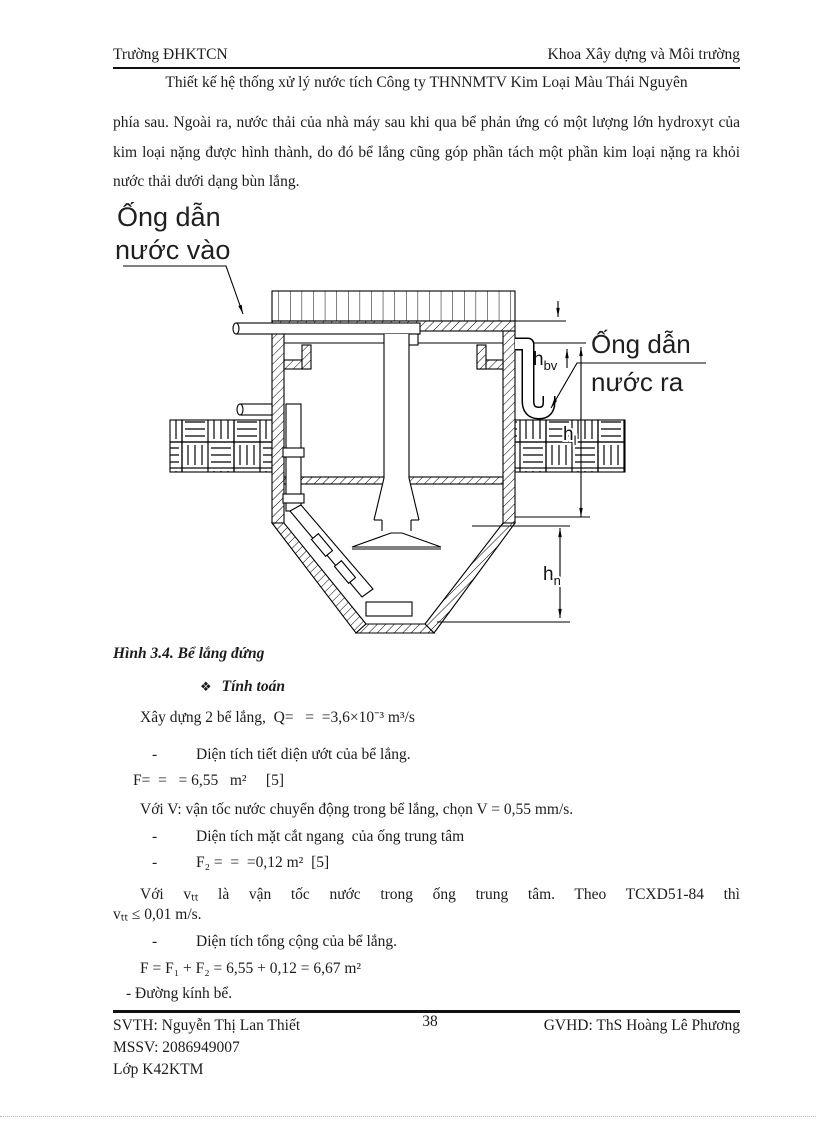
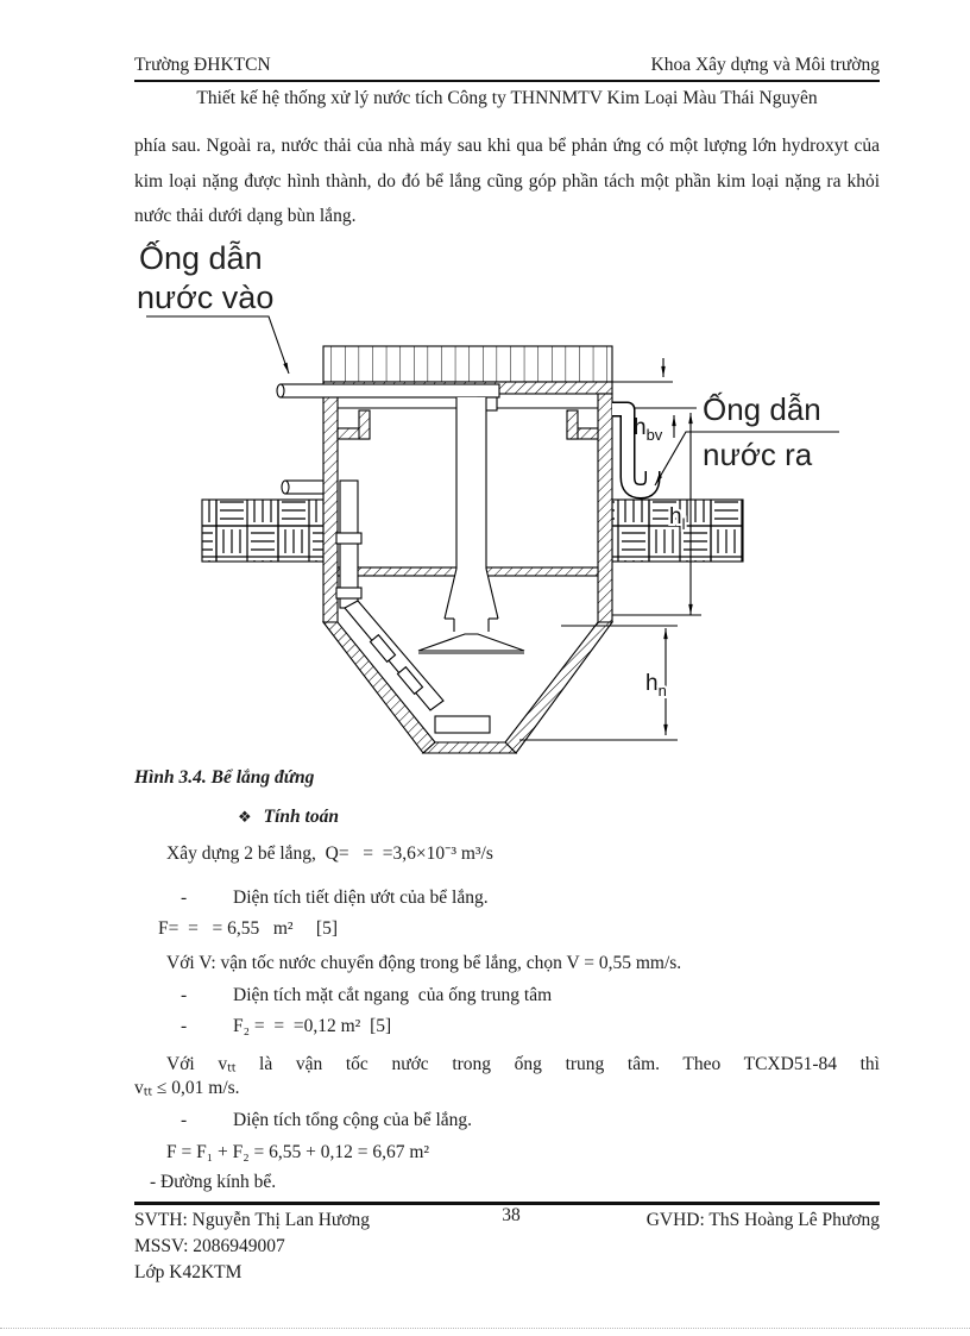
  Trường ĐHKTCN
  Khoa Xây dựng và Môi trường
  Thiết kế hệ thống xử lý nước tích Công ty THNNMTV Kim Loại Màu Thái Nguyên
  phía sau. Ngoài ra, nước thải của nhà máy sau khi qua bể phản ứng có một lượng lớn hydroxyt của kim loại nặng được hình thành, do đó bể lắng cũng góp phần tách một phần kim loại nặng ra khỏi nước thải dưới dạng bùn lắng.
  Ống dẫn
  nước vào
  Ống dẫn
  nước ra
  hbv
  hl
  hn
  Hình 3.4. Bể lắng đứng
  ❖ Tính toán
  Xây dựng 2 bể lắng, Q= = =3,6×10⁻³ m³/s
  - Diện tích tiết diện ướt của bể lắng.
  F= = = 6,55 m² [5]
  Với V: vận tốc nước chuyển động trong bể lắng, chọn V = 0,55 mm/s.
  - Diện tích mặt cắt ngang của ống trung tâm
  - F₂ = = =0,12 m² [5]
  Với vₜₜ là vận tốc nước trong ống trung tâm. Theo TCXD51-84 thì
  vₜₜ ≤ 0,01 m/s.
  - Diện tích tổng cộng của bể lắng.
  F = F₁ + F₂ = 6,55 + 0,12 = 6,67 m²
  - Đường kính bể.
- SVTH: Nguyễn Thị Lan Thiết
+ SVTH: Nguyễn Thị Lan Hương
  38
  GVHD: ThS Hoàng Lê Phương
  MSSV: 2086949007
  Lớp K42KTM
